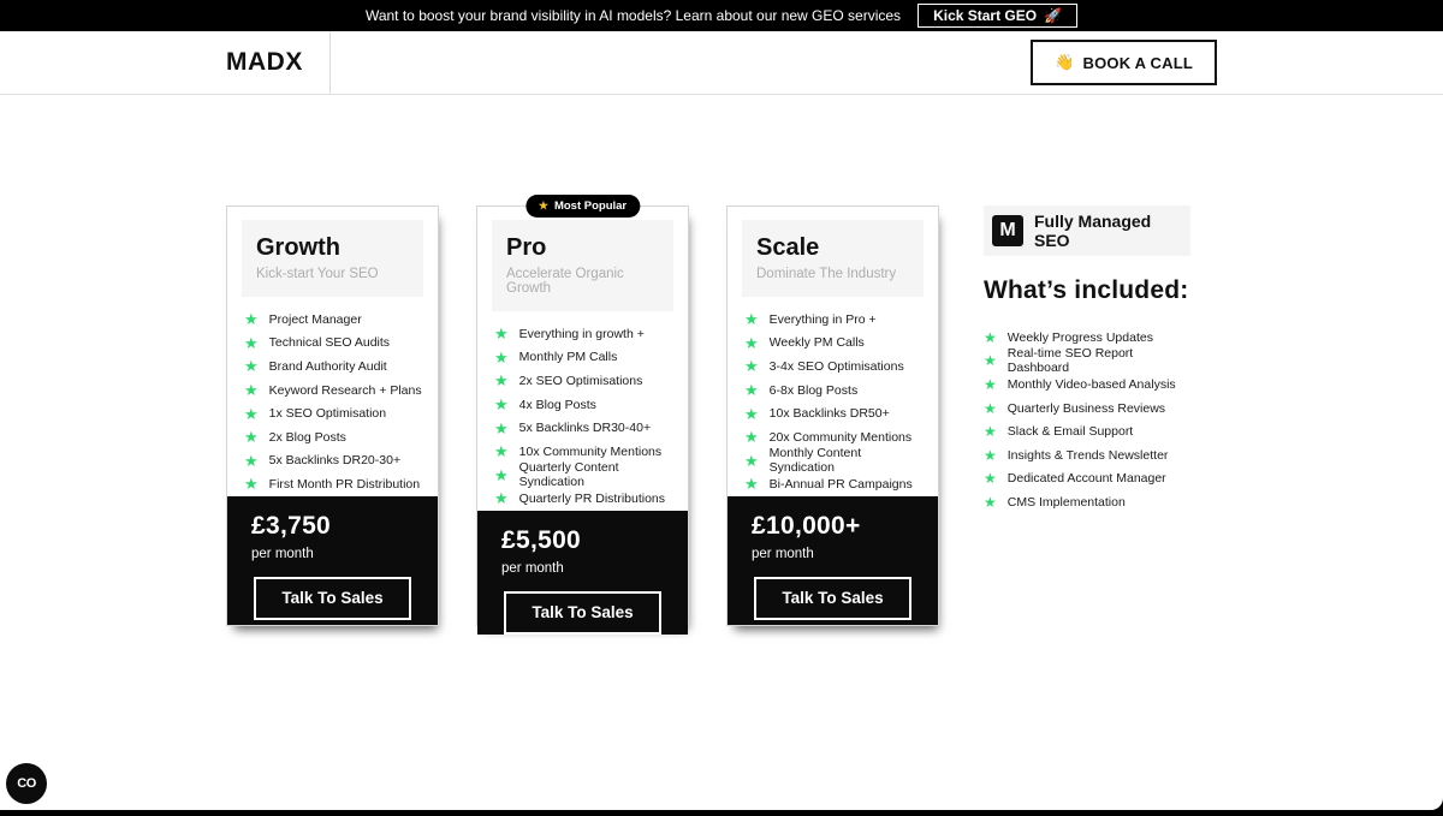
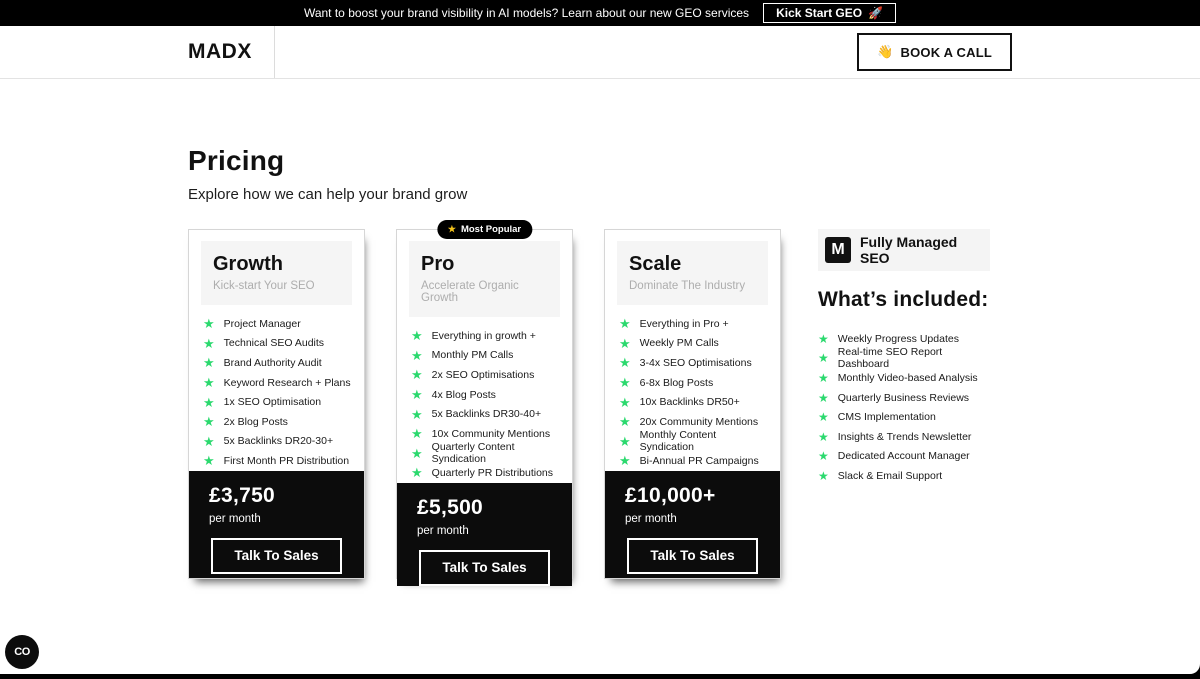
  Want to boost your brand visibility in AI models? Learn about our new GEO services
  Kick Start GEO
  🚀
  MADX
  👋
  BOOK A CALL
+ Pricing
+ Explore how we can help your brand grow
  Growth
  Kick-start Your SEO
  ★
  Project Manager
  ★
  Technical SEO Audits
  ★
  Brand Authority Audit
  ★
  Keyword Research + Plans
  ★
  1x SEO Optimisation
  ★
  2x Blog Posts
  ★
  5x Backlinks DR20-30+
  ★
  First Month PR Distribution
  £3,750
  per month
  Talk To Sales
  ★
  Most Popular
  Pro
  Accelerate Organic Growth
  ★
  Everything in growth +
  ★
  Monthly PM Calls
  ★
  2x SEO Optimisations
  ★
  4x Blog Posts
  ★
  5x Backlinks DR30-40+
  ★
  10x Community Mentions
  ★
  Quarterly Content Syndication
  ★
  Quarterly PR Distributions
  £5,500
  per month
  Talk To Sales
  Scale
  Dominate The Industry
  ★
  Everything in Pro +
  ★
  Weekly PM Calls
  ★
  3-4x SEO Optimisations
  ★
  6-8x Blog Posts
  ★
  10x Backlinks DR50+
  ★
  20x Community Mentions
  ★
  Monthly Content Syndication
  ★
  Bi-Annual PR Campaigns
  £10,000+
  per month
  Talk To Sales
  M
  Fully Managed SEO
  What’s included:
  ★
  Weekly Progress Updates
  ★
  Real-time SEO Report Dashboard
  ★
  Monthly Video-based Analysis
  ★
  Quarterly Business Reviews
  ★
- Slack & Email Support
+ CMS Implementation
  ★
  Insights & Trends Newsletter
  ★
  Dedicated Account Manager
  ★
- CMS Implementation
+ Slack & Email Support
  CO
